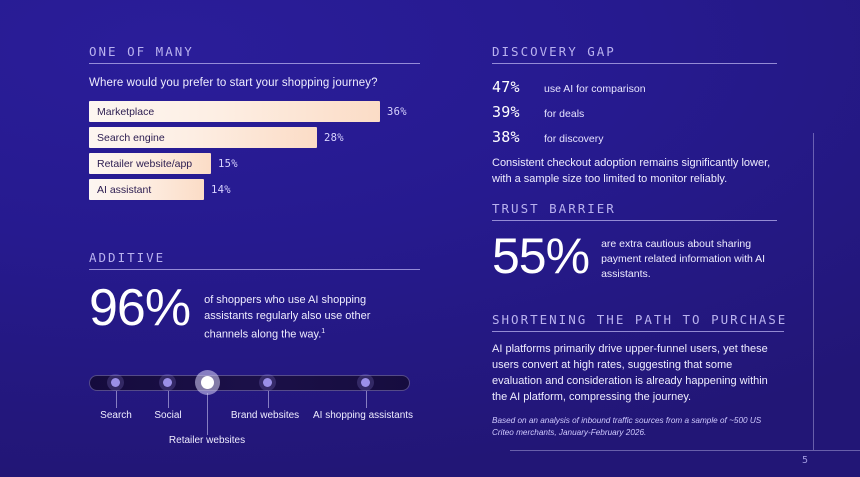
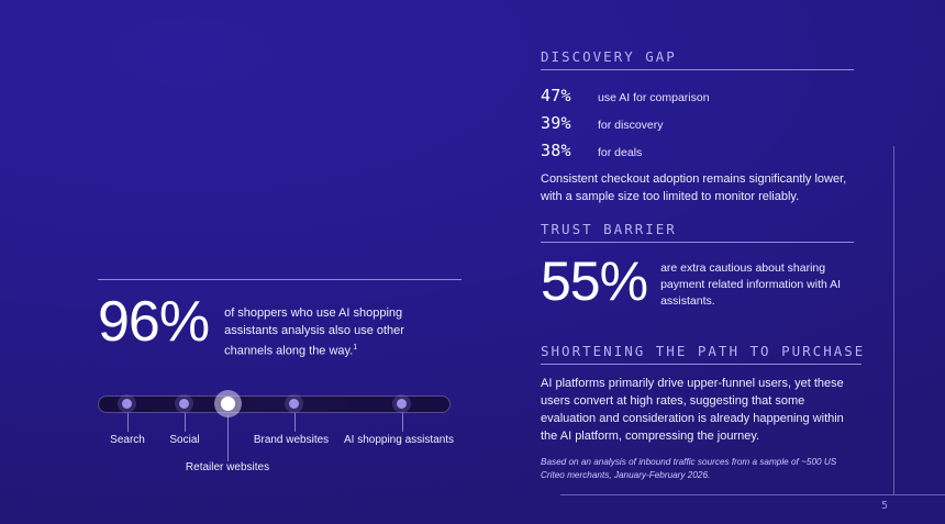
  5
- ONE OF MANY
- Where would you prefer to start your shopping journey?
- Marketplace
- 36%
- Search engine
- 28%
- Retailer website/app
- 15%
- AI assistant
- 14%
- ADDITIVE
  96%
- of shoppers who use AI shopping assistants regularly also use other channels along the way.
+ of shoppers who use AI shopping assistants analysis also use other channels along the way.
  Search
  Social
  Retailer websites
  Brand websites
  AI shopping assistants
  DISCOVERY GAP
  47%
  use AI for comparison
  39%
- for deals
+ for discovery
  38%
- for discovery
+ for deals
  Consistent checkout adoption remains significantly lower, with a sample size too limited to monitor reliably.
  TRUST BARRIER
  55%
  are extra cautious about sharing payment related information with AI assistants.
  SHORTENING THE PATH TO PURCHASE
  AI platforms primarily drive upper-funnel users, yet these users convert at high rates, suggesting that some evaluation and consideration is already happening within the AI platform, compressing the journey.
  Based on an analysis of inbound traffic sources from a sample of ~500 US Criteo merchants, January-February 2026.
